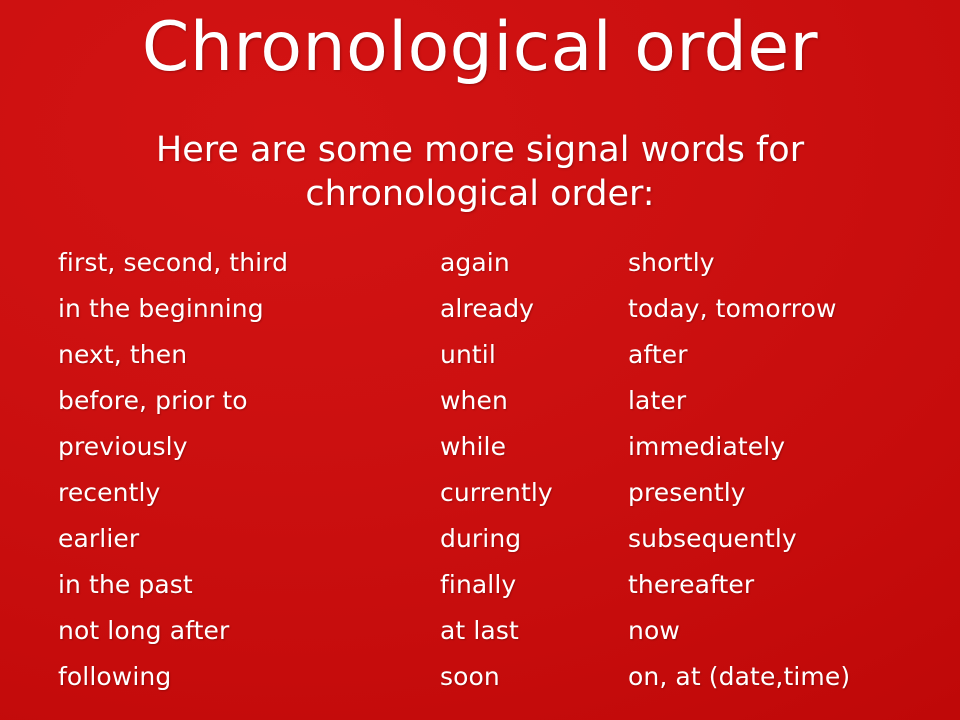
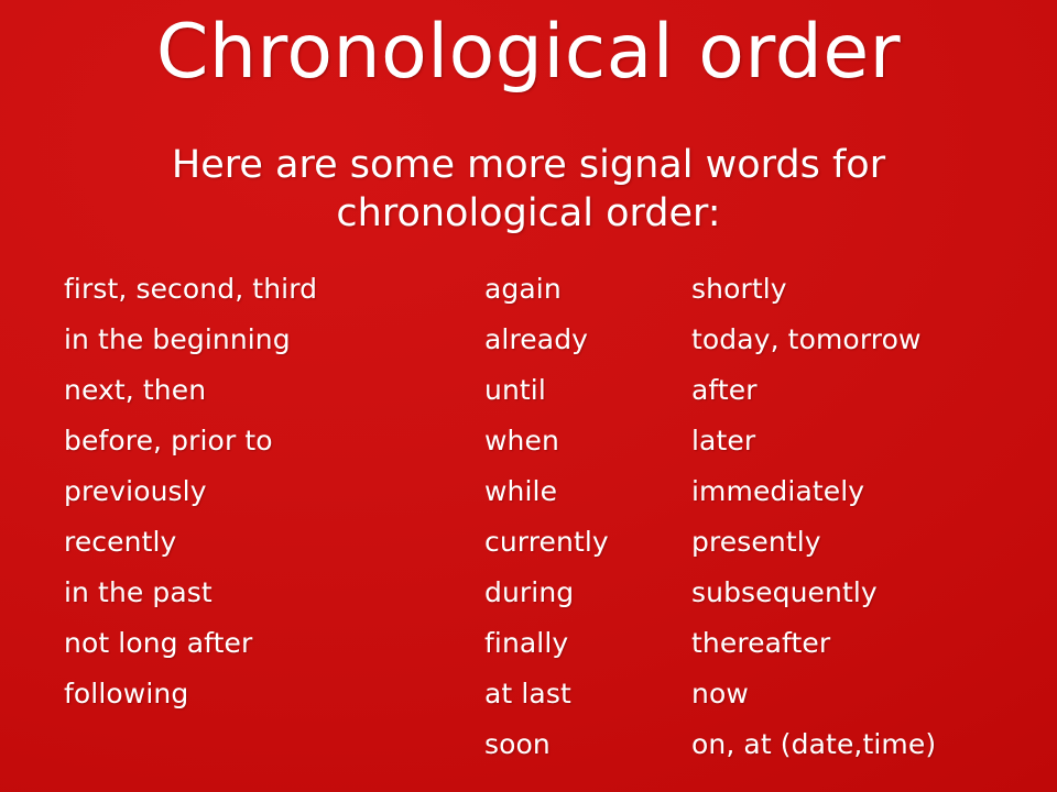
  Chronological order
  Here are some more signal words for chronological order:
  first, second, third
  in the beginning
  next, then
  before, prior to
  previously
  recently
- earlier
  in the past
  not long after
  following
  again
  already
  until
  when
  while
  currently
  during
  finally
  at last
  soon
  shortly
  today, tomorrow
  after
  later
  immediately
  presently
  subsequently
  thereafter
  now
  on, at (date,time)
